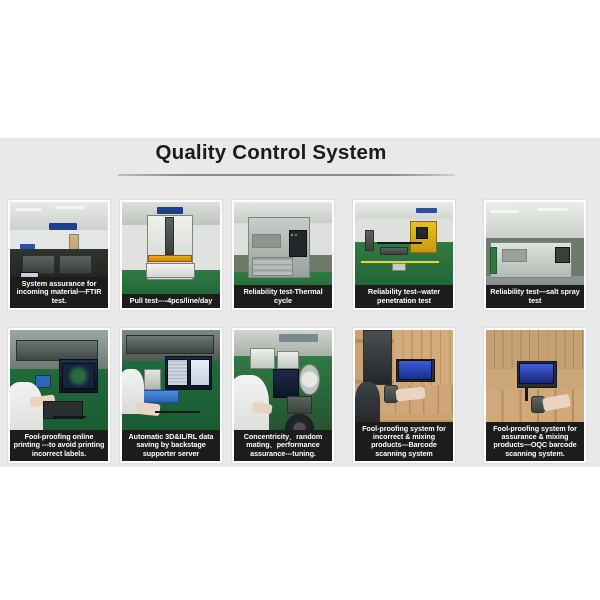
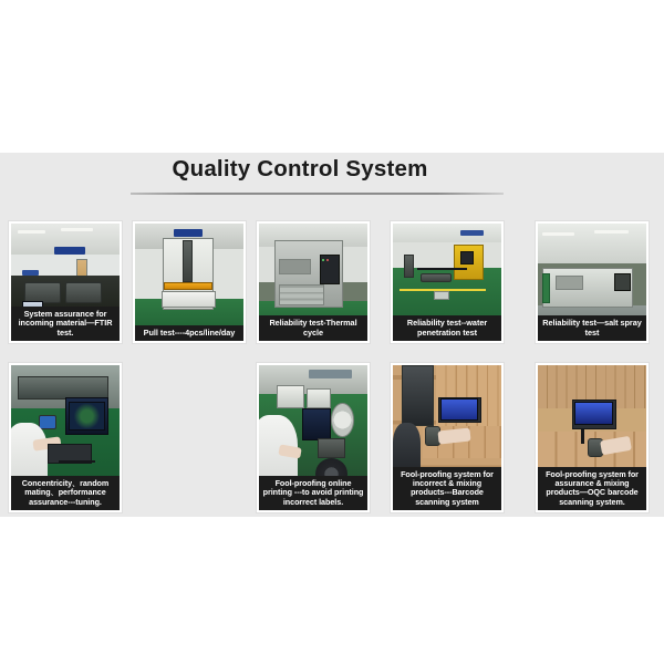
  Quality Control System
  System assurance for incoming material—FTIR test.
  Pull test----4pcs/line/day
  Reliability test-Thermal cycle
  Reliability test--water penetration test
  Reliability test—salt spray test
- Fool-proofing online printing ---to avoid printing incorrect labels.
+ Concentricity、random mating、performance assurance---tuning.
- Automatic 3D&IL/RL data saving by backstage supporter server
- Concentricity、random mating、performance assurance---tuning.
+ Fool-proofing online printing ---to avoid printing incorrect labels.
  Fool-proofing system for incorrect & mixing products---Barcode scanning system
  Fool-proofing system for assurance & mixing products—OQC barcode scanning system.
